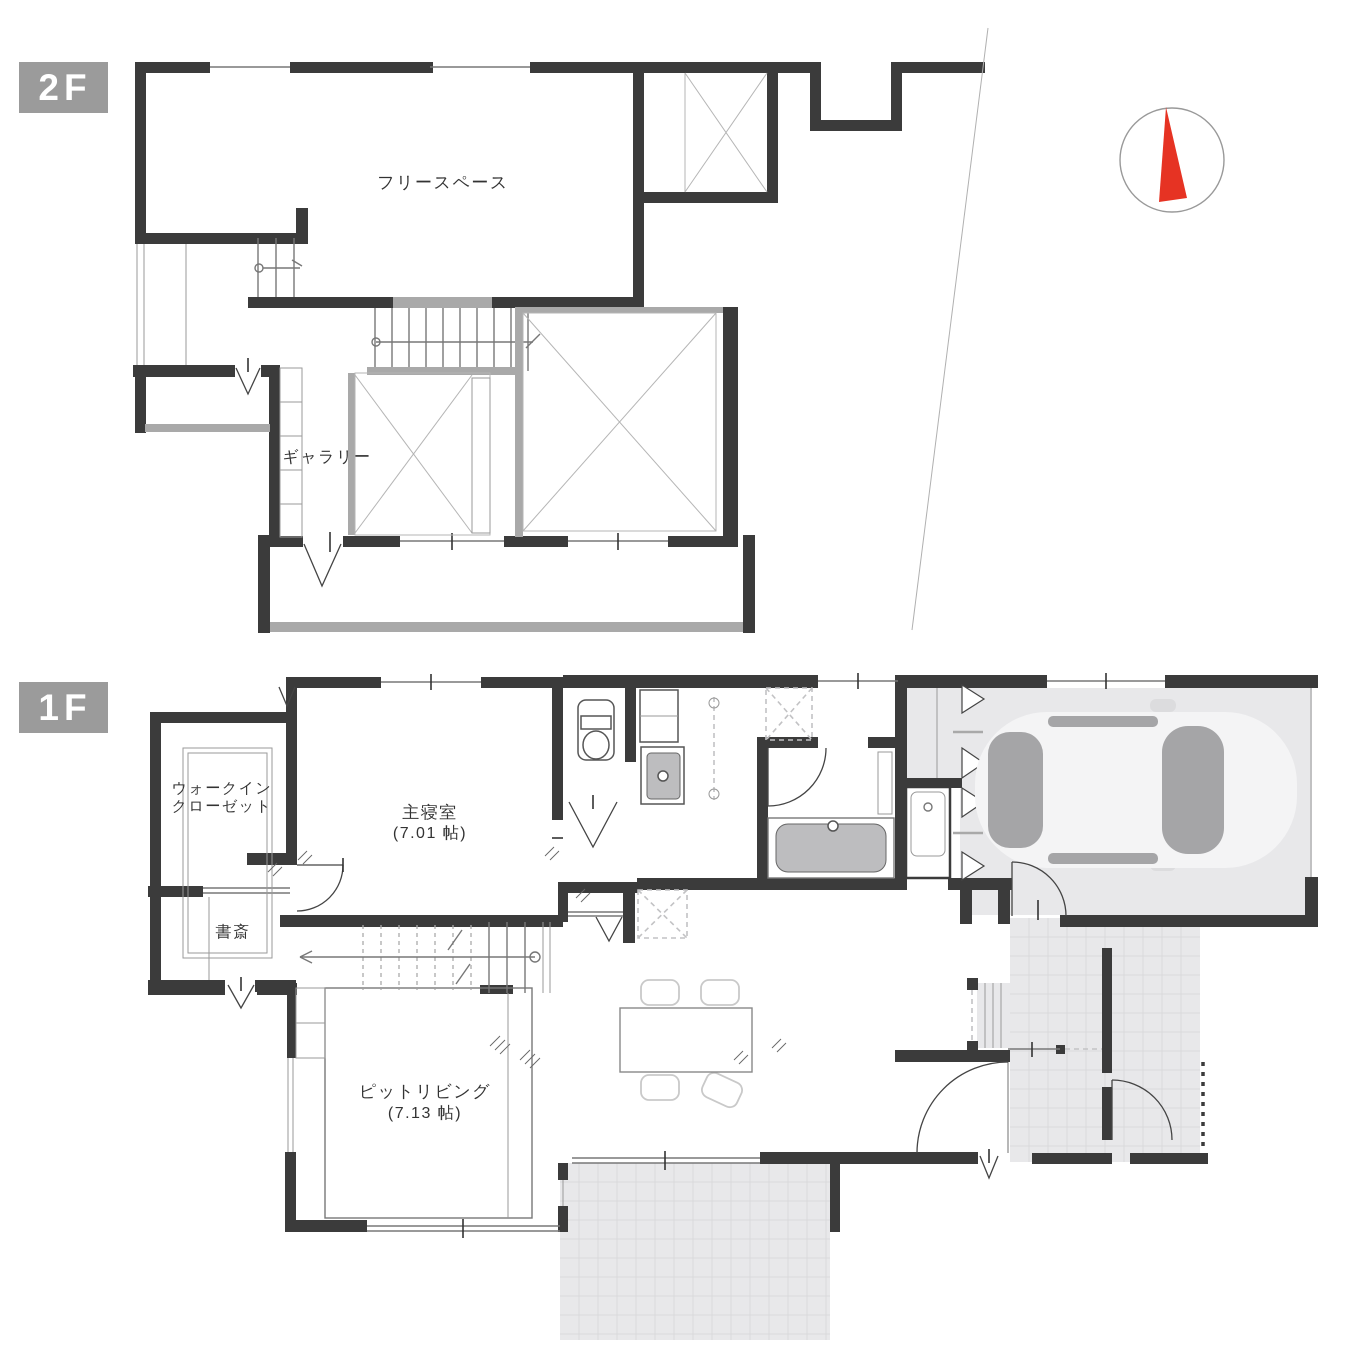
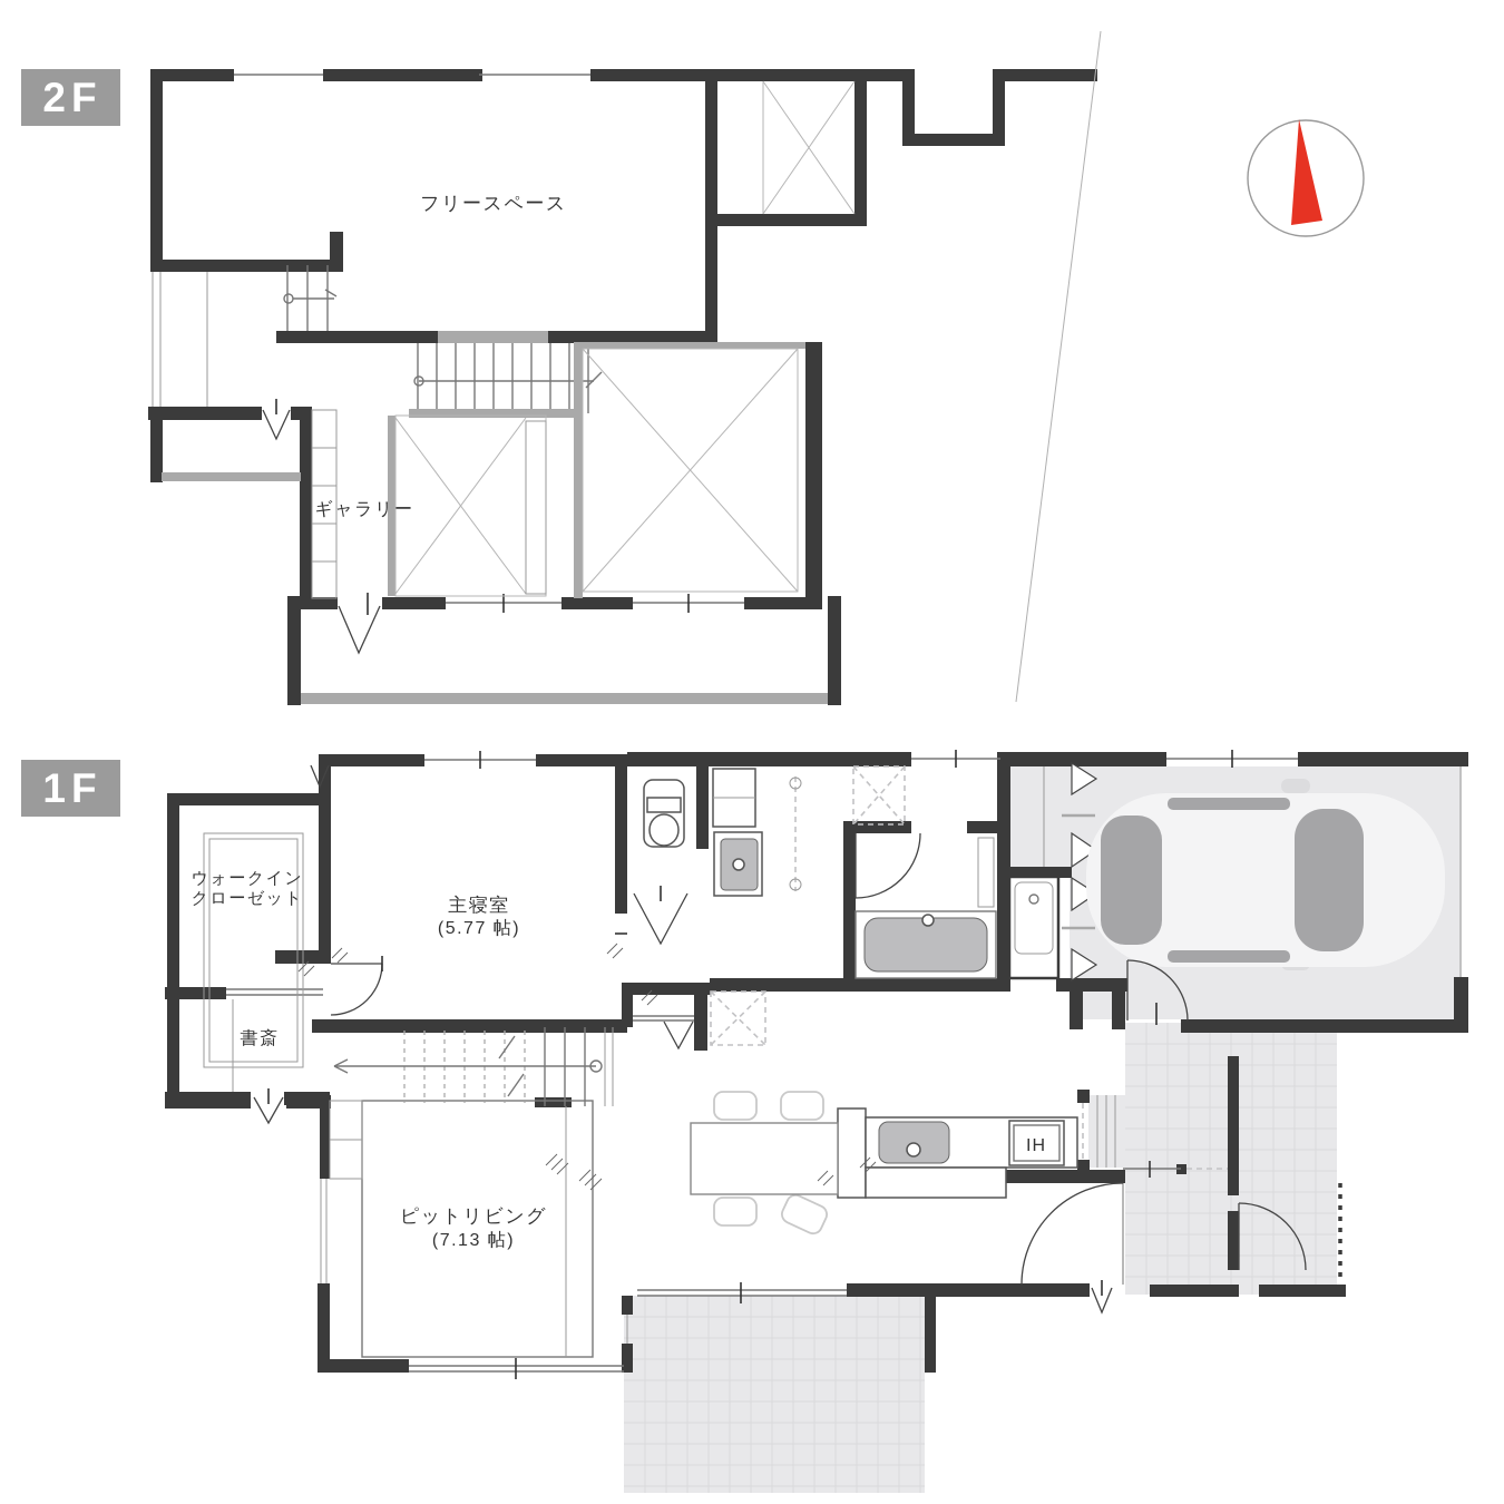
  2F
  フリースペース
  ギャラリー
  1F
+ IH
  ウォークイン
  クローゼット
  主寝室
- (7.01 帖)
+ (5.77 帖)
  書斎
  ピットリビング
  (7.13 帖)
